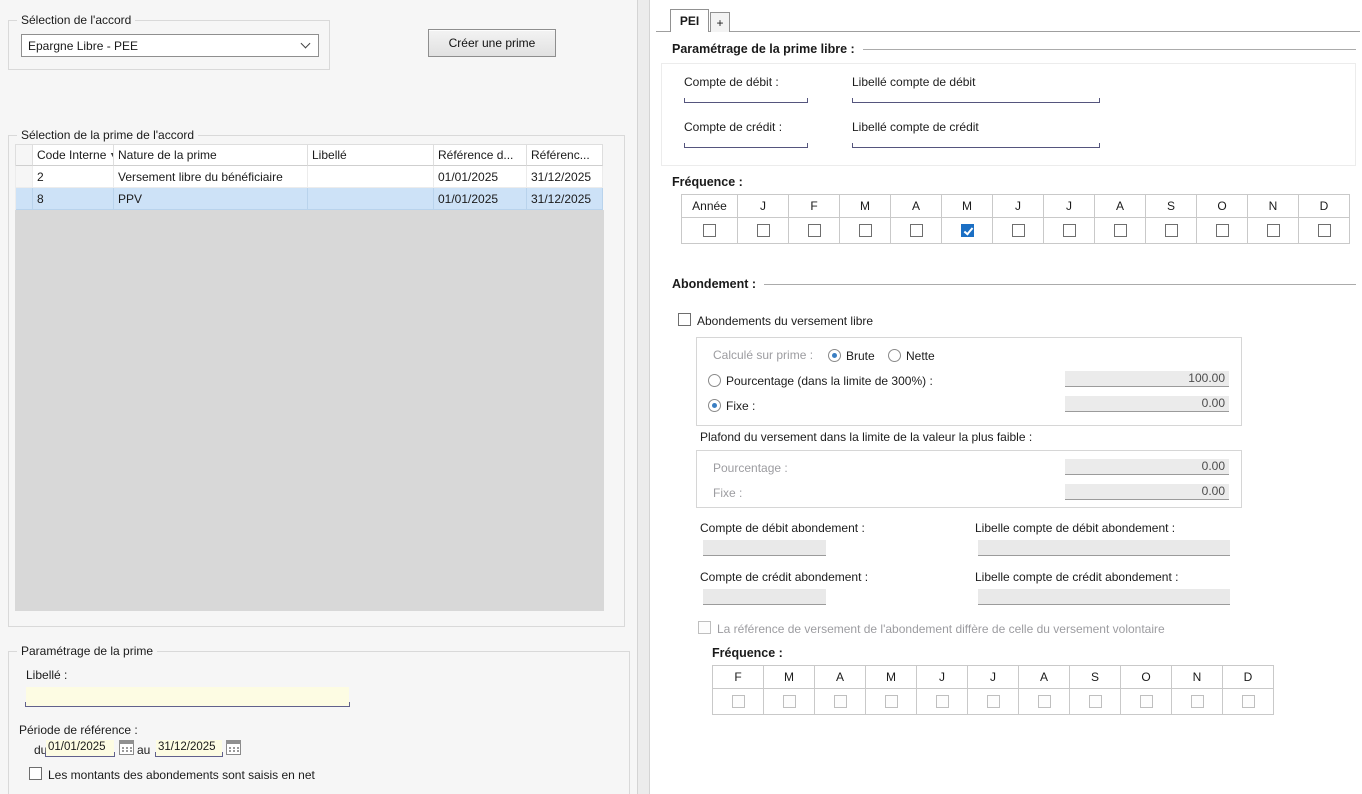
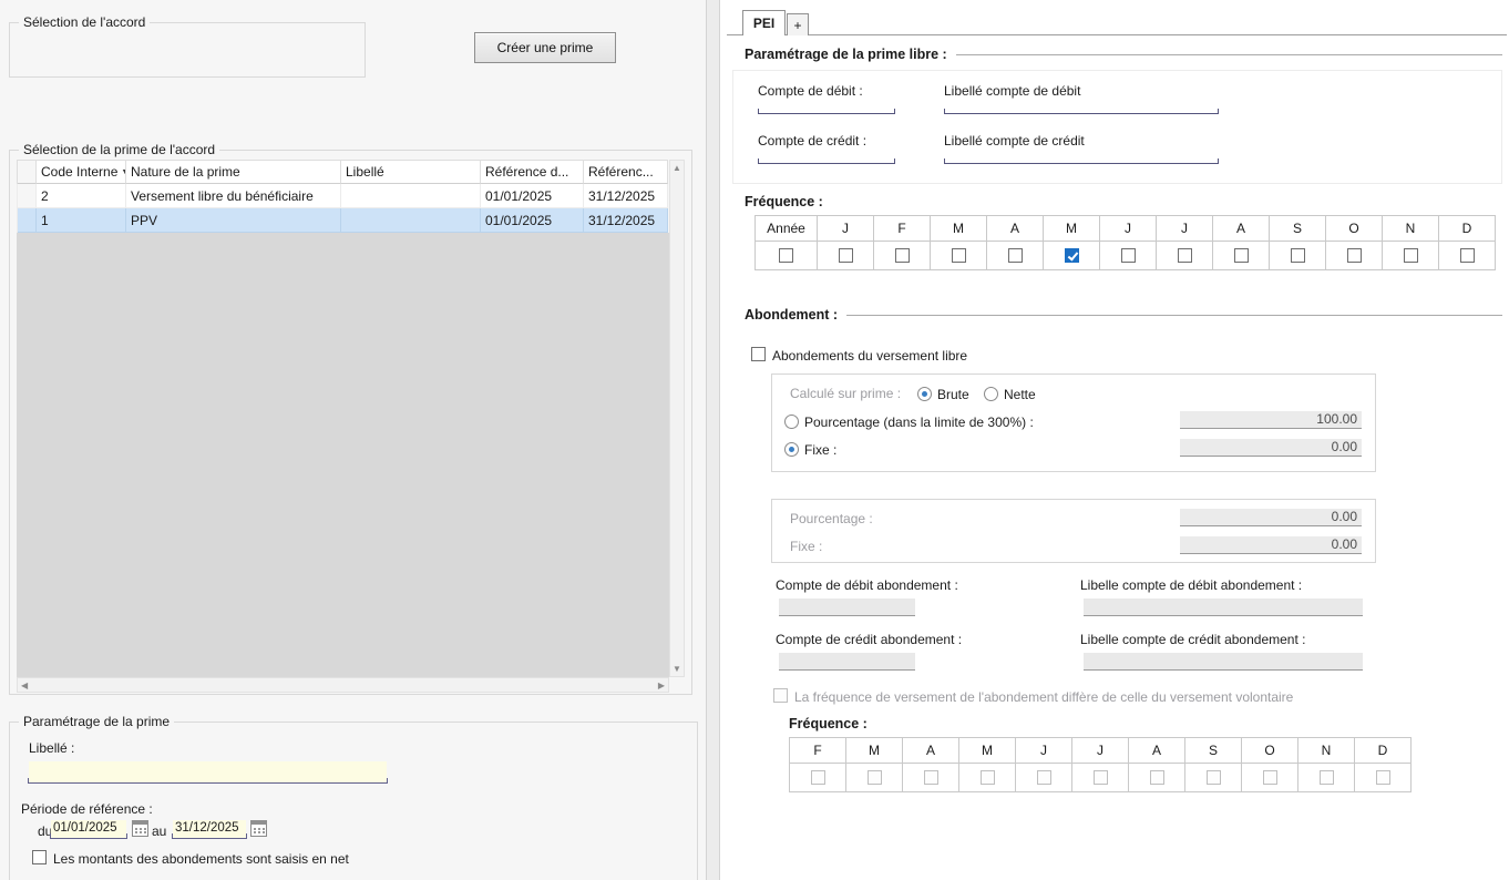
  Sélection de l'accord
- Epargne Libre - PEE
  Créer une prime
  Sélection de la prime de l'accord
  Code Interne
  Nature de la prime
  Libellé
  Référence d...
  Référenc...
  2
  Versement libre du bénéficiaire
  01/01/2025
  31/12/2025
- 8
+ 1
  PPV
  01/01/2025
  31/12/2025
+ ▲
+ ▼
+ ◀
+ ▶
  Paramétrage de la prime
  Libellé :
  Période de référence :
  du
  01/01/2025
  au
  31/12/2025
  Les montants des abondements sont saisis en net
  PEI
  +
  Paramétrage de la prime libre :
  Compte de débit :
  Libellé compte de débit
  Compte de crédit :
  Libellé compte de crédit
  Fréquence :
  Année
  J
  F
  M
  A
  M
  J
  J
  A
  S
  O
  N
  D
  Abondement :
  Abondements du versement libre
  Calculé sur prime :
  Brute
  Nette
  Pourcentage (dans la limite de 300%) :
  100.00
  Fixe :
  0.00
- Plafond du versement dans la limite de la valeur la plus faible :
  Pourcentage :
  0.00
  Fixe :
  0.00
  Compte de débit abondement :
  Libelle compte de débit abondement :
  Compte de crédit abondement :
  Libelle compte de crédit abondement :
- La référence de versement de l'abondement diffère de celle du versement volontaire
+ La fréquence de versement de l'abondement diffère de celle du versement volontaire
  Fréquence :
  F
  M
  A
  M
  J
  J
  A
  S
  O
  N
  D
